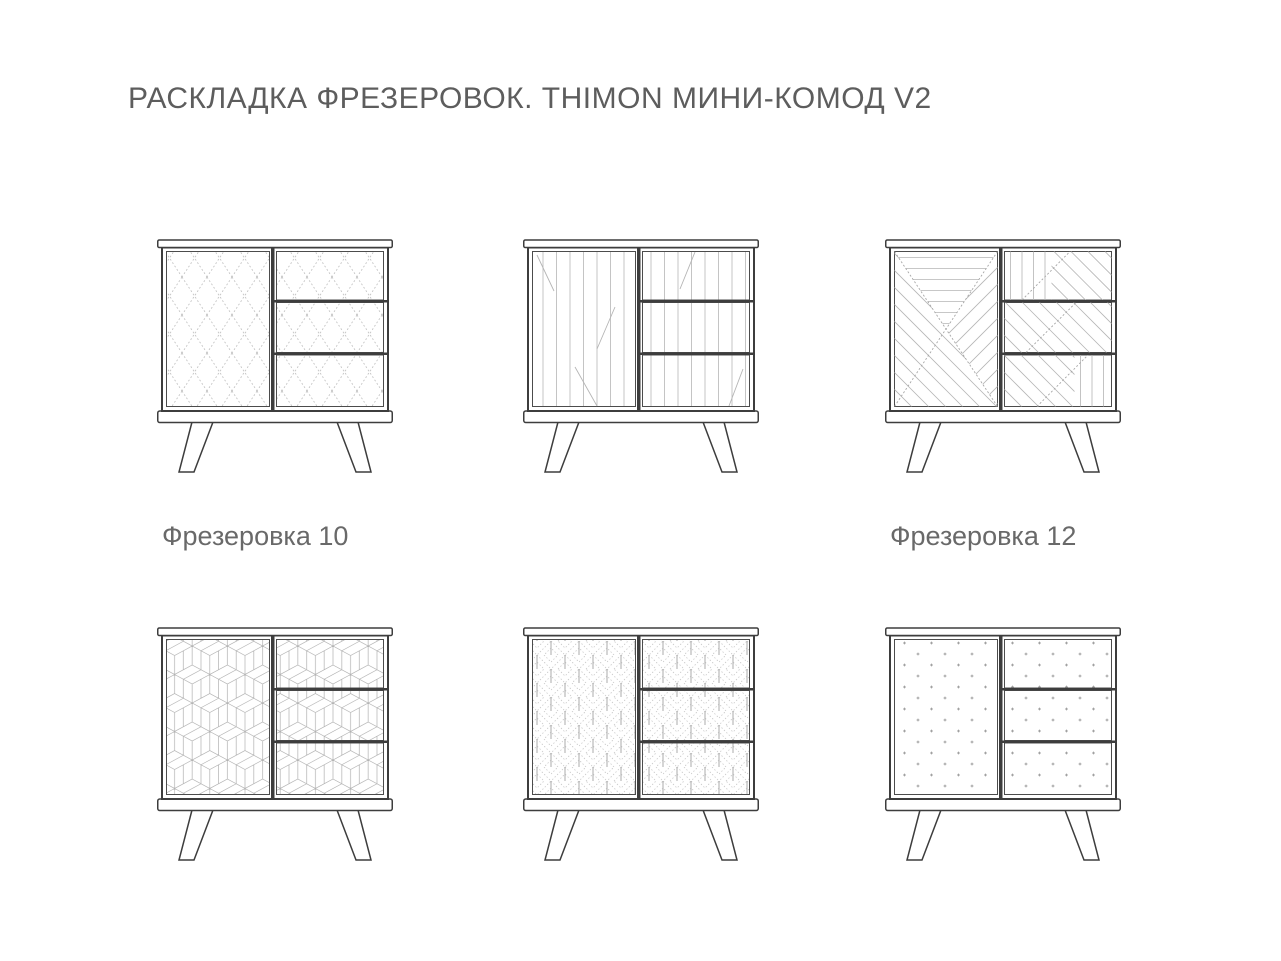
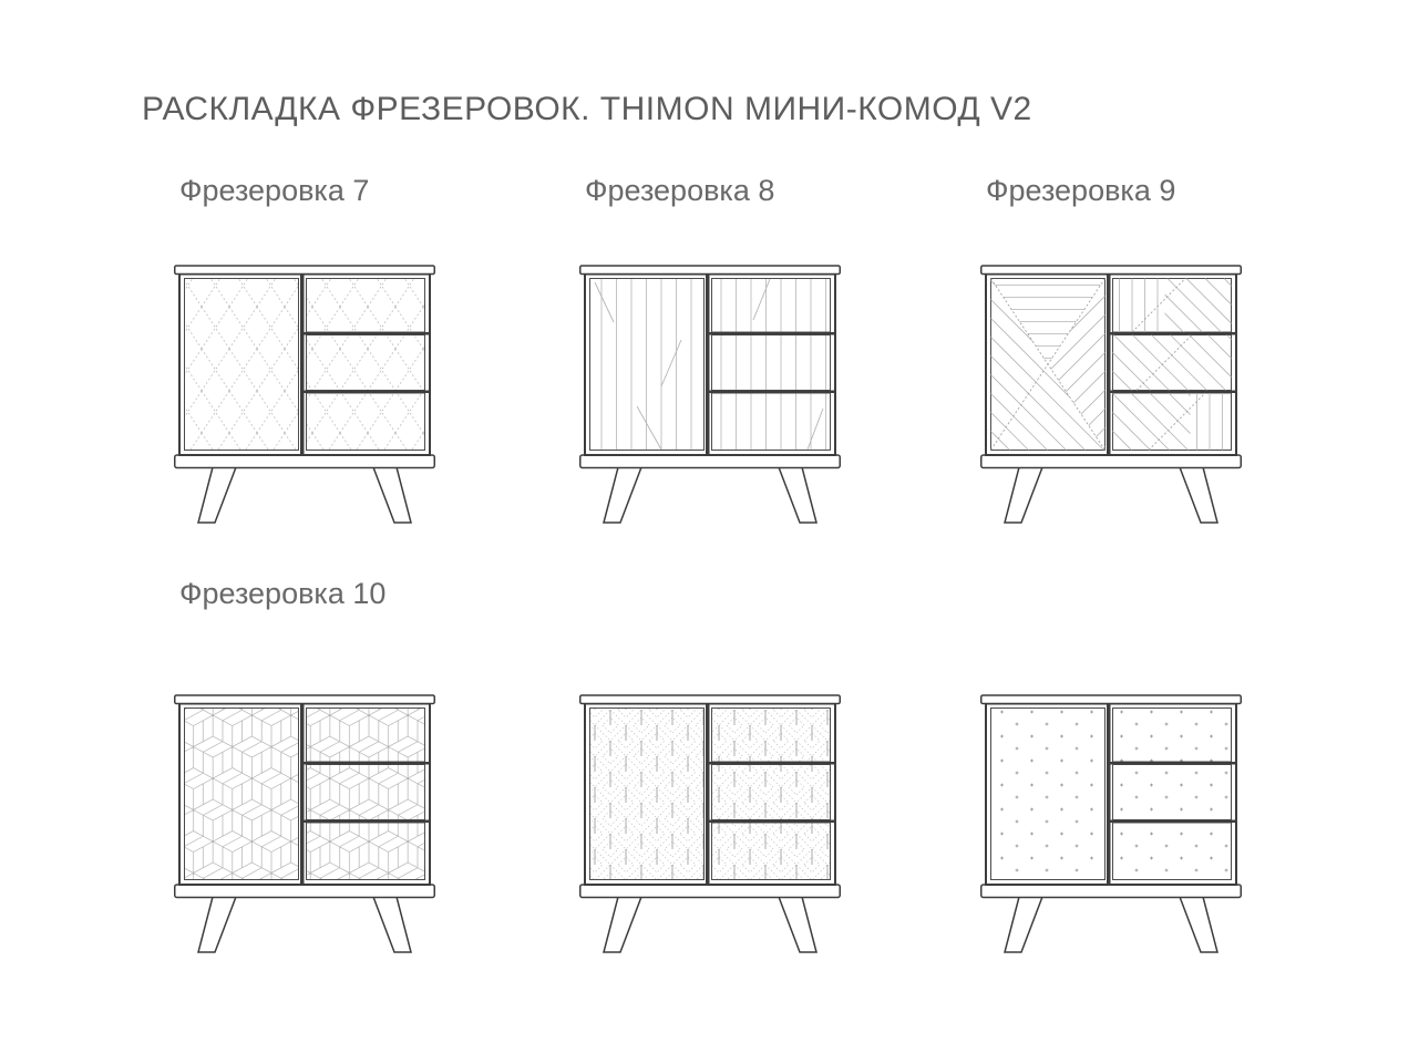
  РАСКЛАДКА ФРЕЗЕРОВОК. THIMON МИНИ-КОМОД V2
+ Фрезеровка 7
+ Фрезеровка 8
+ Фрезеровка 9
  Фрезеровка 10
- Фрезеровка 12
